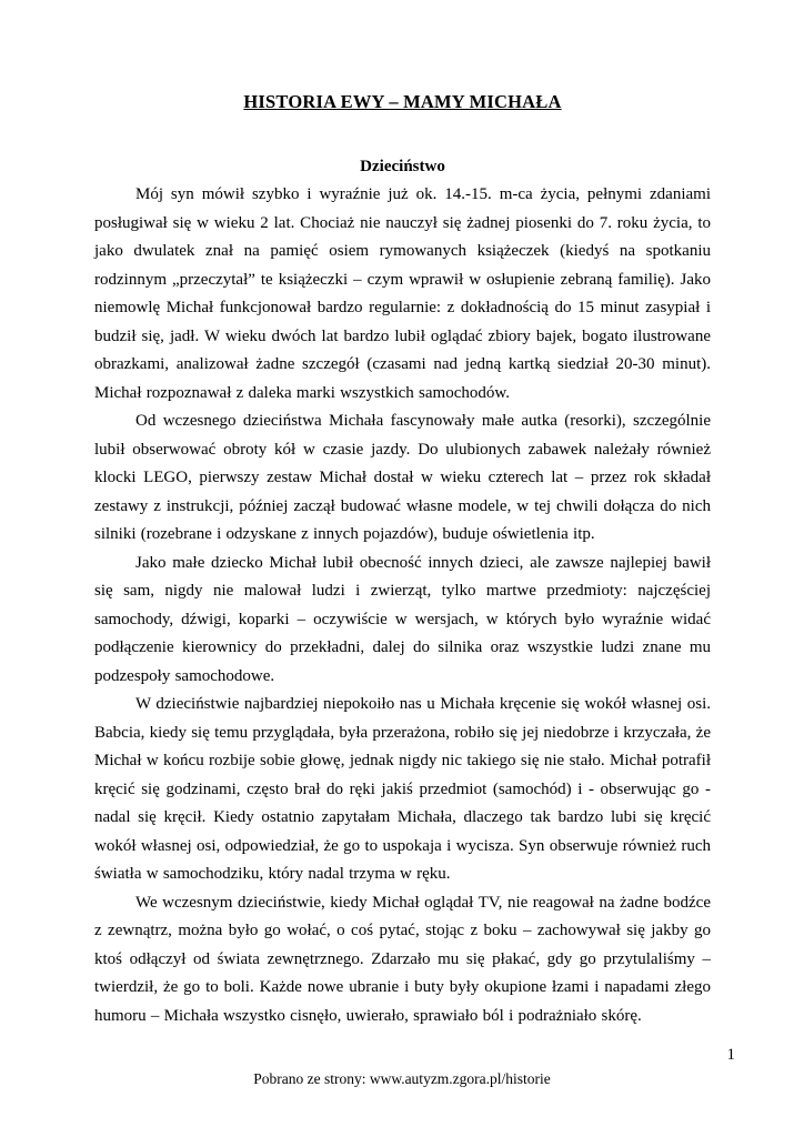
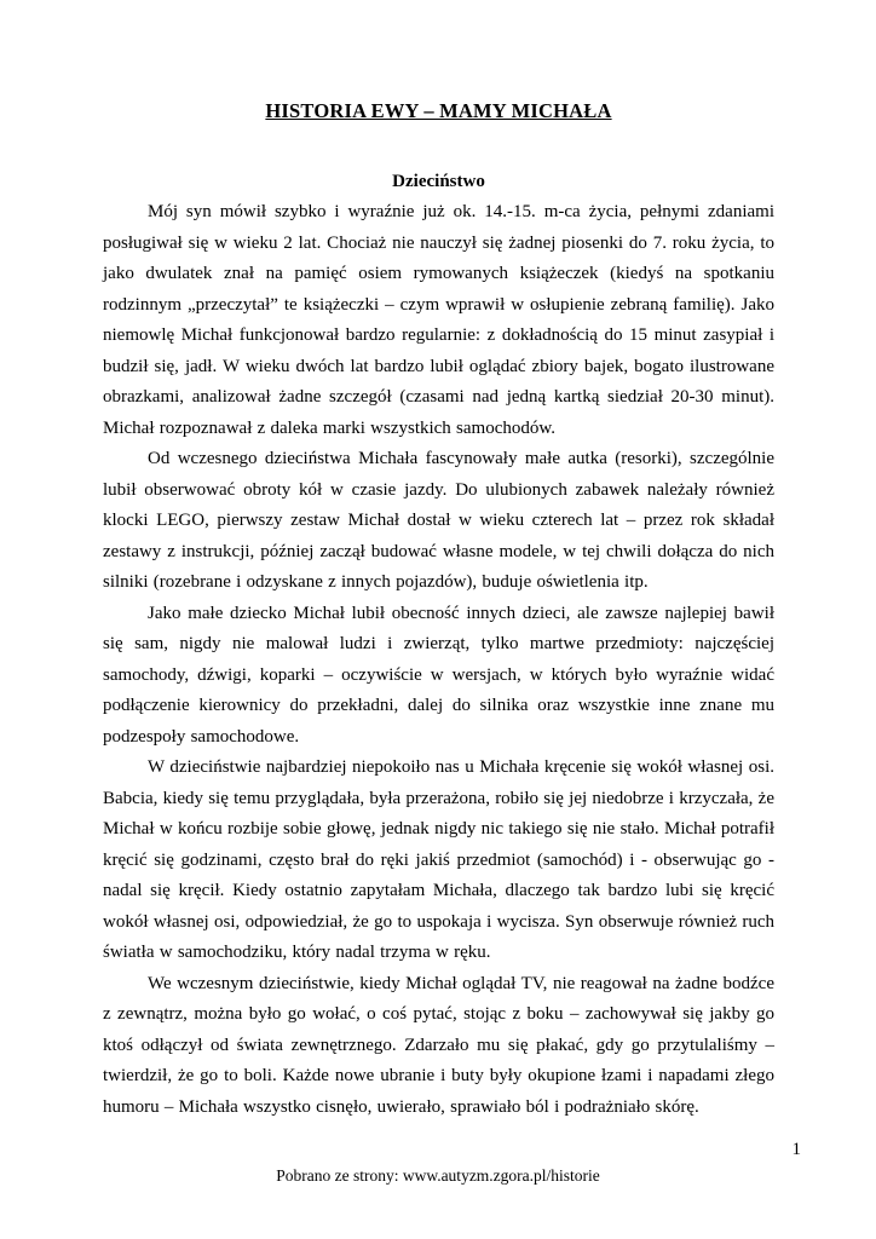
  HISTORIA EWY – MAMY MICHAŁA
  Dzieciństwo
  Mój syn mówił szybko i wyraźnie już ok. 14.-15. m-ca życia, pełnymi zdaniami posługiwał się w wieku 2 lat. Chociaż nie nauczył się żadnej piosenki do 7. roku życia, to jako dwulatek znał na pamięć osiem rymowanych książeczek (kiedyś na spotkaniu rodzinnym „przeczytał” te książeczki – czym wprawił w osłupienie zebraną familię). Jako niemowlę Michał funkcjonował bardzo regularnie: z dokładnością do 15 minut zasypiał i budził się, jadł. W wieku dwóch lat bardzo lubił oglądać zbiory bajek, bogato ilustrowane obrazkami, analizował żadne szczegół (czasami nad jedną kartką siedział 20-30 minut). Michał rozpoznawał z daleka marki wszystkich samochodów.
  Od wczesnego dzieciństwa Michała fascynowały małe autka (resorki), szczególnie lubił obserwować obroty kół w czasie jazdy. Do ulubionych zabawek należały również klocki LEGO, pierwszy zestaw Michał dostał w wieku czterech lat – przez rok składał zestawy z instrukcji, później zaczął budować własne modele, w tej chwili dołącza do nich silniki (rozebrane i odzyskane z innych pojazdów), buduje oświetlenia itp.
- Jako małe dziecko Michał lubił obecność innych dzieci, ale zawsze najlepiej bawił się sam, nigdy nie malował ludzi i zwierząt, tylko martwe przedmioty: najczęściej samochody, dźwigi, koparki – oczywiście w wersjach, w których było wyraźnie widać podłączenie kierownicy do przekładni, dalej do silnika oraz wszystkie ludzi znane mu podzespoły samochodowe.
+ Jako małe dziecko Michał lubił obecność innych dzieci, ale zawsze najlepiej bawił się sam, nigdy nie malował ludzi i zwierząt, tylko martwe przedmioty: najczęściej samochody, dźwigi, koparki – oczywiście w wersjach, w których było wyraźnie widać podłączenie kierownicy do przekładni, dalej do silnika oraz wszystkie inne znane mu podzespoły samochodowe.
  W dzieciństwie najbardziej niepokoiło nas u Michała kręcenie się wokół własnej osi. Babcia, kiedy się temu przyglądała, była przerażona, robiło się jej niedobrze i krzyczała, że Michał w końcu rozbije sobie głowę, jednak nigdy nic takiego się nie stało. Michał potrafił kręcić się godzinami, często brał do ręki jakiś przedmiot (samochód) i - obserwując go - nadal się kręcił. Kiedy ostatnio zapytałam Michała, dlaczego tak bardzo lubi się kręcić wokół własnej osi, odpowiedział, że go to uspokaja i wycisza. Syn obserwuje również ruch światła w samochodziku, który nadal trzyma w ręku.
  We wczesnym dzieciństwie, kiedy Michał oglądał TV, nie reagował na żadne bodźce z zewnątrz, można było go wołać, o coś pytać, stojąc z boku – zachowywał się jakby go ktoś odłączył od świata zewnętrznego. Zdarzało mu się płakać, gdy go przytulaliśmy – twierdził, że go to boli. Każde nowe ubranie i buty były okupione łzami i napadami złego humoru – Michała wszystko cisnęło, uwierało, sprawiało ból i podrażniało skórę.
  1
  Pobrano ze strony: www.autyzm.zgora.pl/historie
